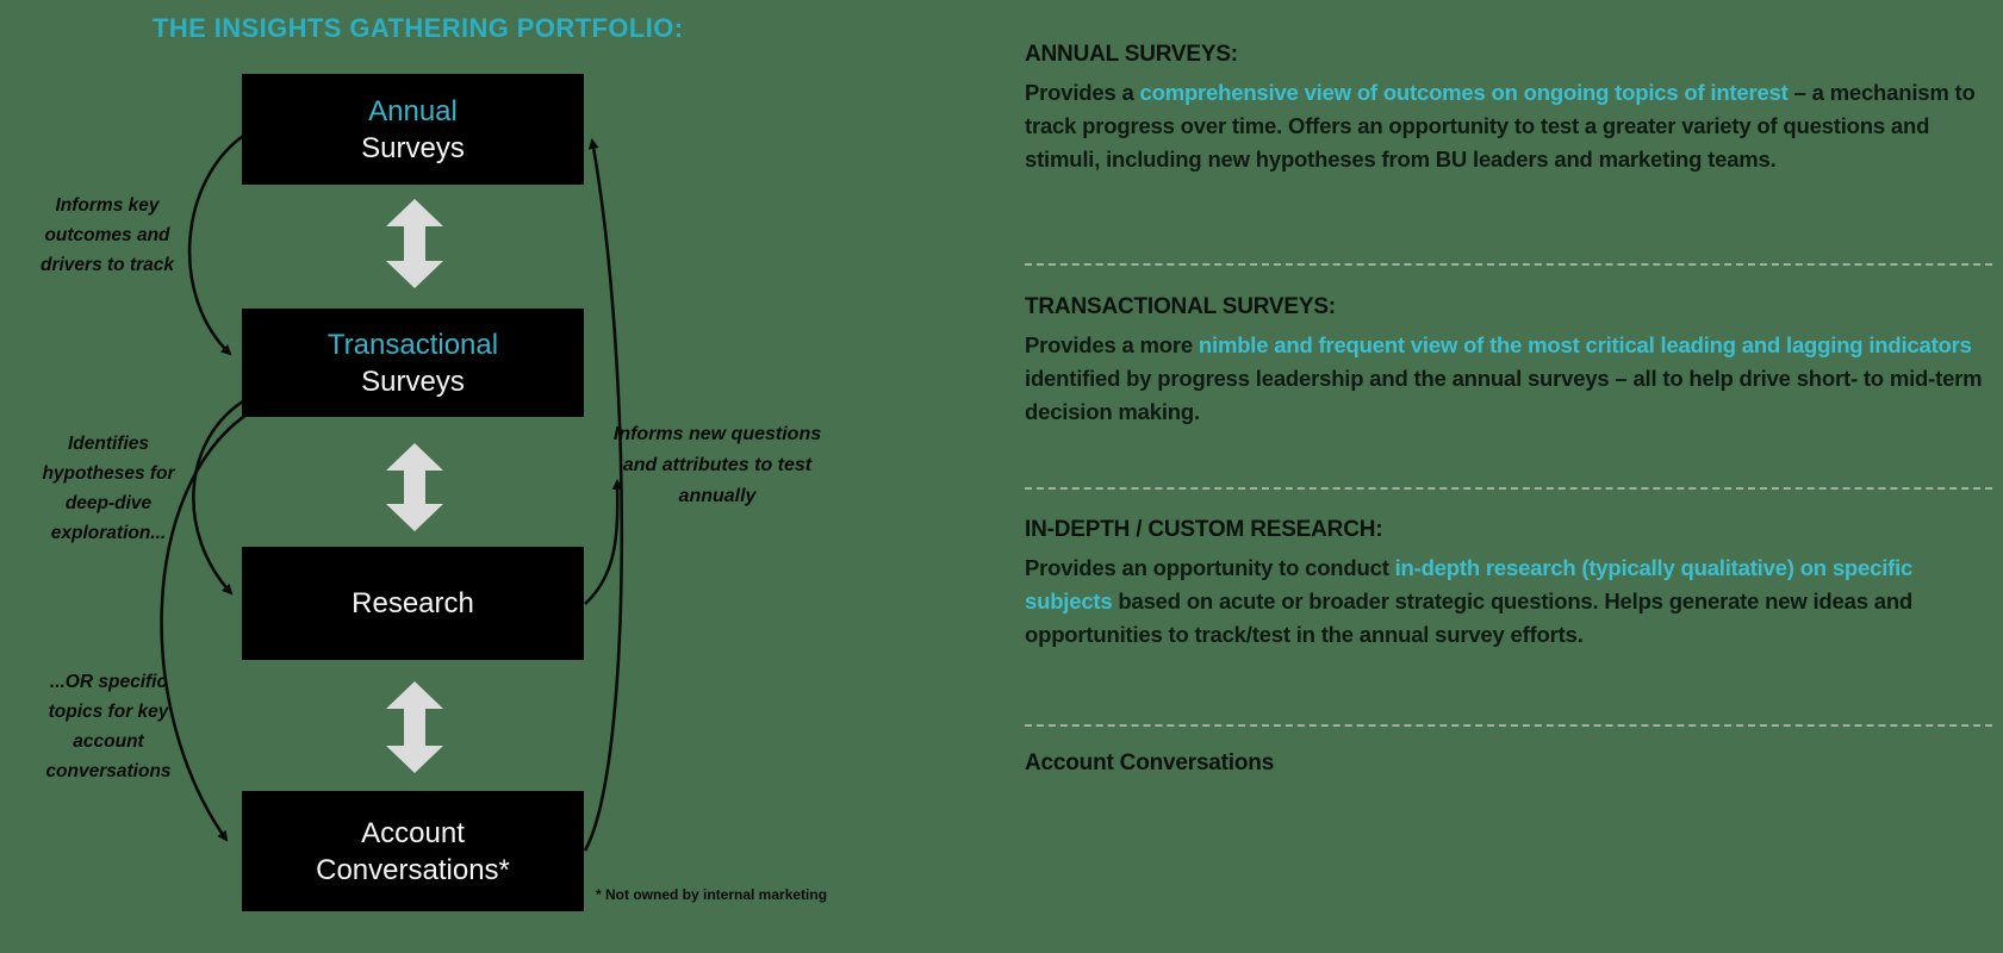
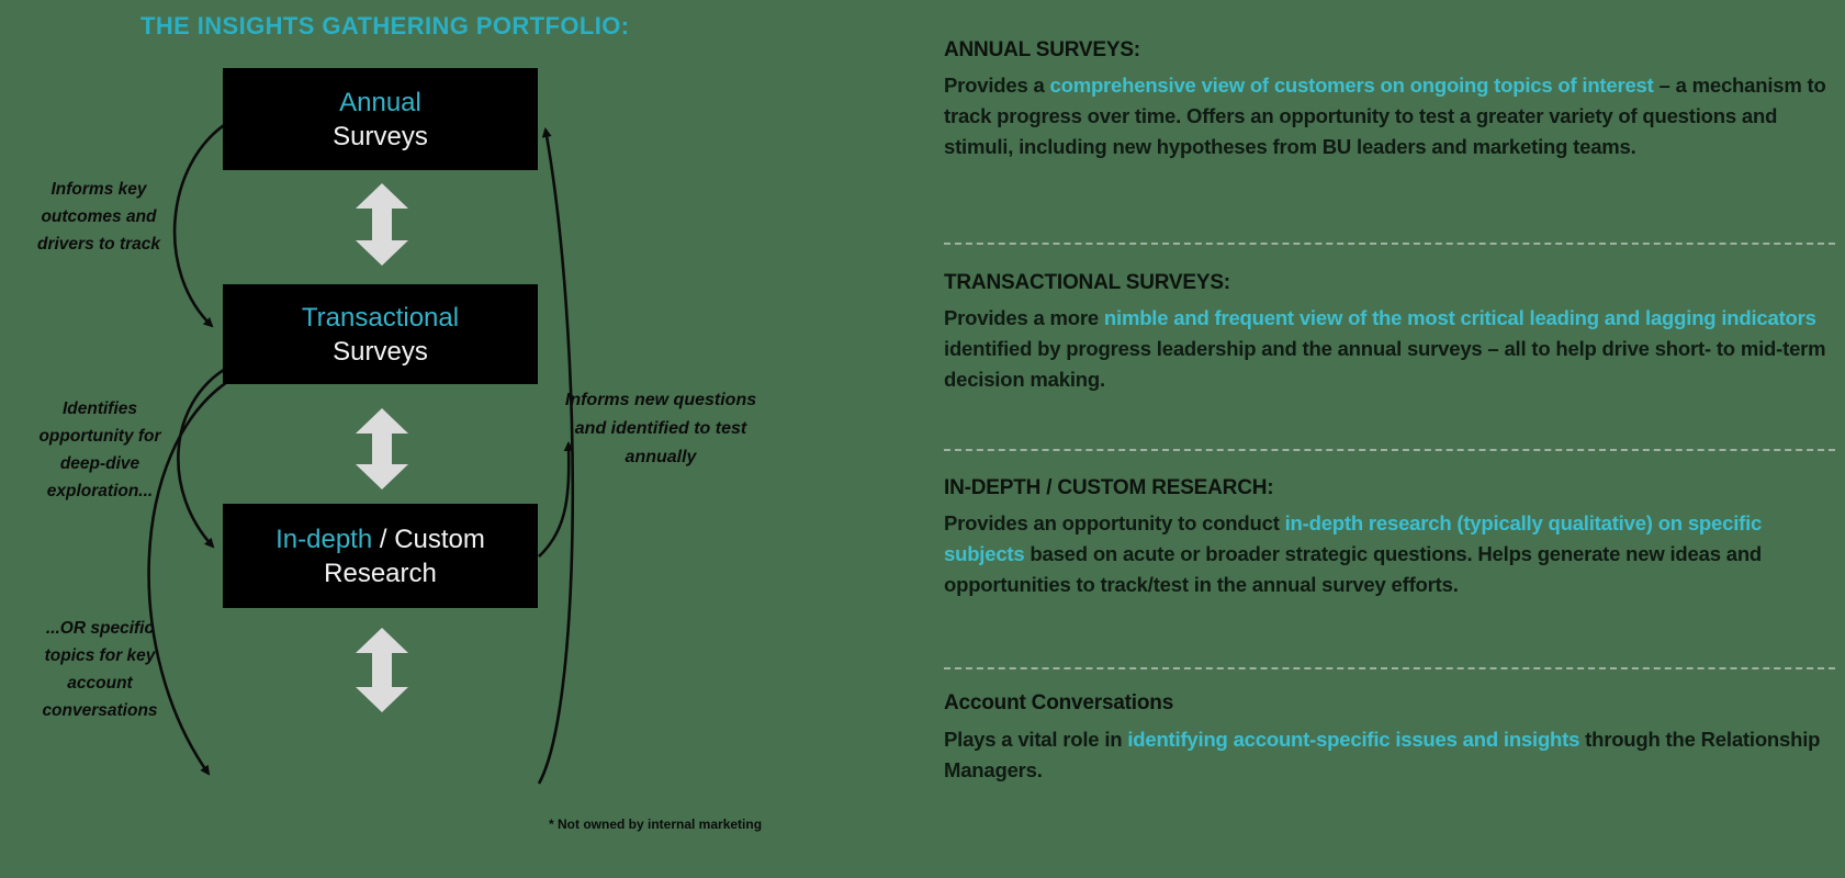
  THE INSIGHTS GATHERING PORTFOLIO:
  Annual
  Surveys
  Transactional
  Surveys
+ In-depth / Custom
  Research
- Account
- Conversations*
  Informs key outcomes and drivers to track
- Identifies hypotheses for deep-dive exploration...
+ Identifies opportunity for deep-dive exploration...
  ...OR specific topics for key account conversations
- Informs new questions and attributes to test annually
+ Informs new questions and identified to test annually
  * Not owned by internal marketing
  ANNUAL SURVEYS:
- Provides a comprehensive view of outcomes on ongoing topics of interest – a mechanism to track progress over time. Offers an opportunity to test a greater variety of questions and stimuli, including new hypotheses from BU leaders and marketing teams.
+ Provides a comprehensive view of customers on ongoing topics of interest – a mechanism to track progress over time. Offers an opportunity to test a greater variety of questions and stimuli, including new hypotheses from BU leaders and marketing teams.
  TRANSACTIONAL SURVEYS:
  Provides a more nimble and frequent view of the most critical leading and lagging indicators identified by progress leadership and the annual surveys – all to help drive short- to mid-term decision making.
  IN-DEPTH / CUSTOM RESEARCH:
  Provides an opportunity to conduct in-depth research (typically qualitative) on specific subjects based on acute or broader strategic questions. Helps generate new ideas and opportunities to track/test in the annual survey efforts.
  Account Conversations
+ Plays a vital role in identifying account-specific issues and insights through the Relationship Managers.
